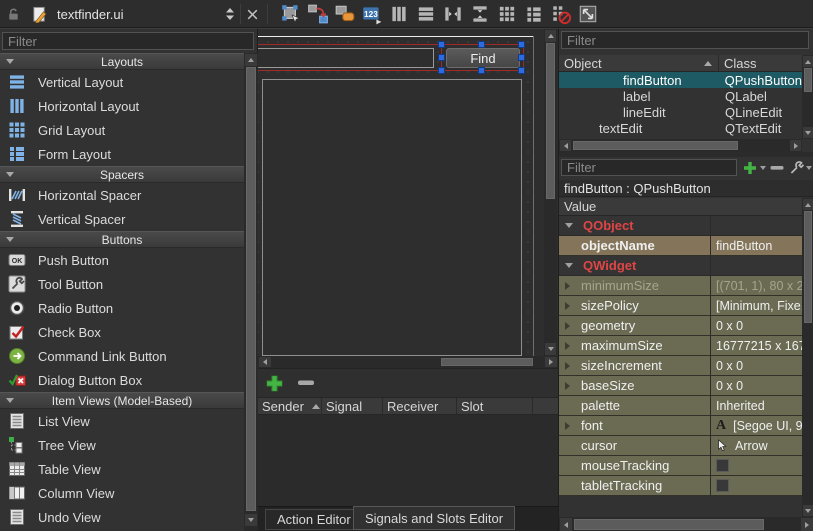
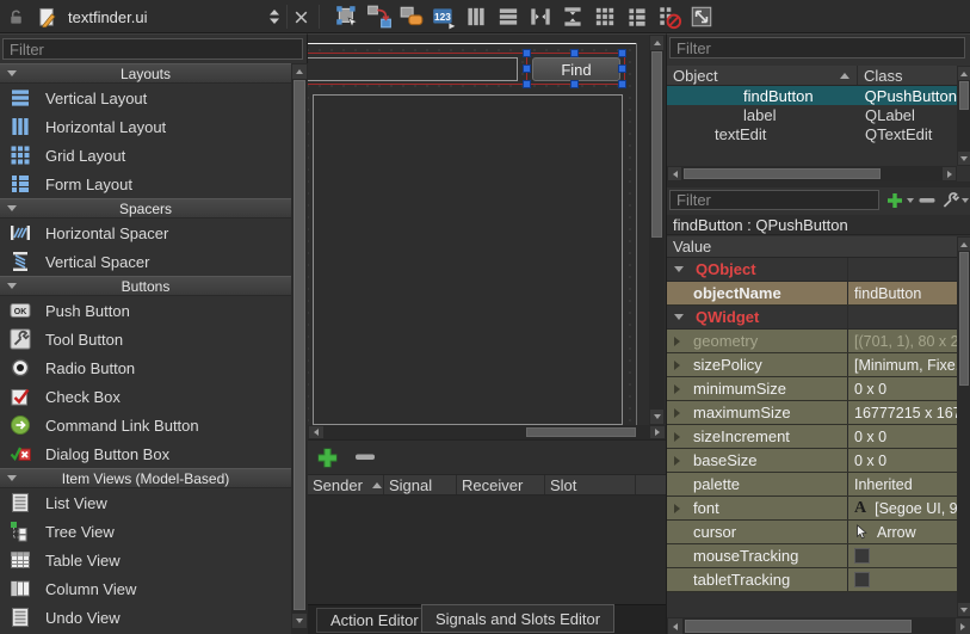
  textfinder.ui
  123
  Filter
  Layouts
  Vertical Layout
  Horizontal Layout
  Grid Layout
  Form Layout
  Spacers
  Horizontal Spacer
  Vertical Spacer
  Buttons
  Push Button
  Tool Button
  Radio Button
  Check Box
  Command Link Button
  Dialog Button Box
  Item Views (Model-Based)
  List View
  Tree View
  Table View
  Column View
  Undo View
  Find
  Sender
  Signal
  Receiver
  Slot
  Action Editor
  Signals and Slots Editor
  Filter
  Object
  Class
  findButton
  QPushButton
  label
  QLabel
- lineEdit
- QLineEdit
  textEdit
  QTextEdit
  Filter
  findButton : QPushButton
  Value
  QObject
  objectName
  findButton
  QWidget
- minimumSize
+ geometry
  [(701, 1), 80 x 2
  sizePolicy
  [Minimum, Fixe
- geometry
+ minimumSize
  0 x 0
  maximumSize
  16777215 x 16
  sizeIncrement
  0 x 0
  baseSize
  0 x 0
  palette
  Inherited
  font
  A
  [Segoe UI, 9
  cursor
  Arrow
  mouseTracking
  tabletTracking
